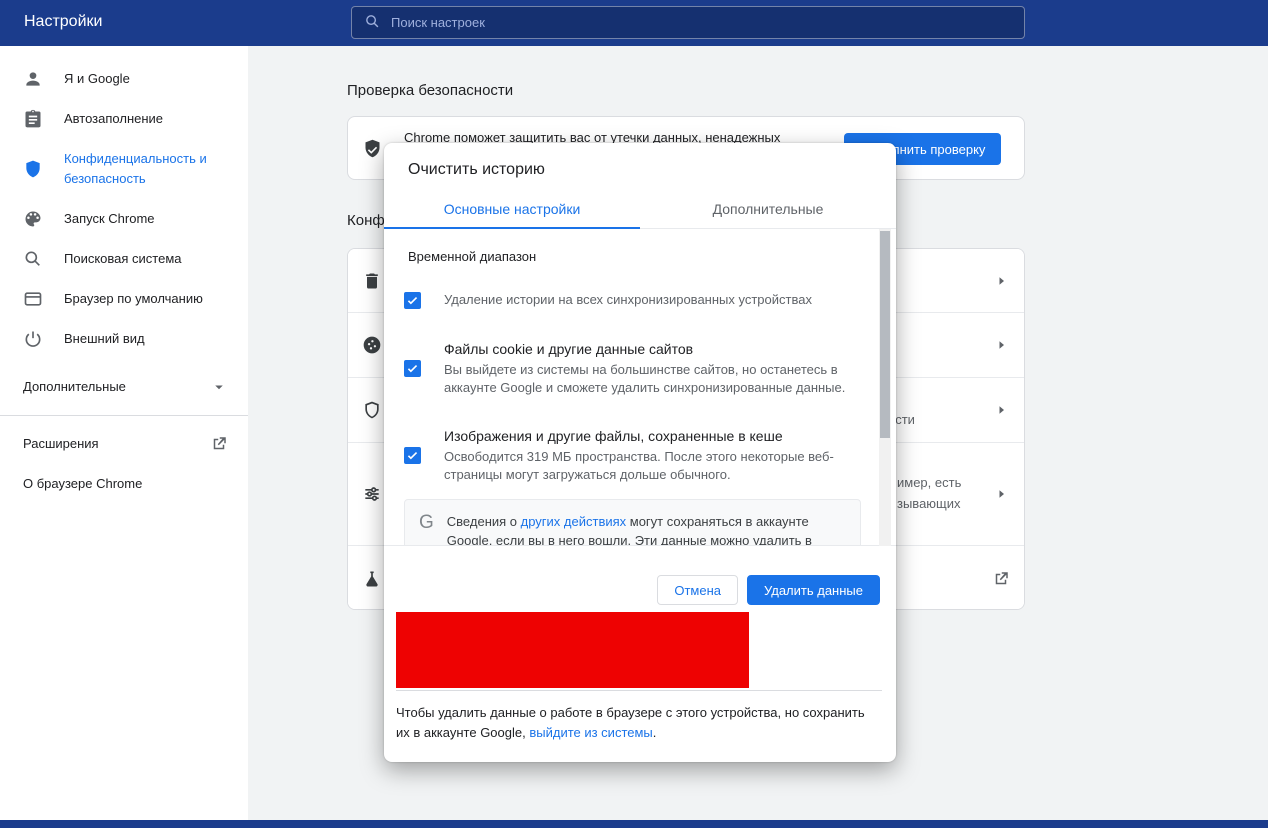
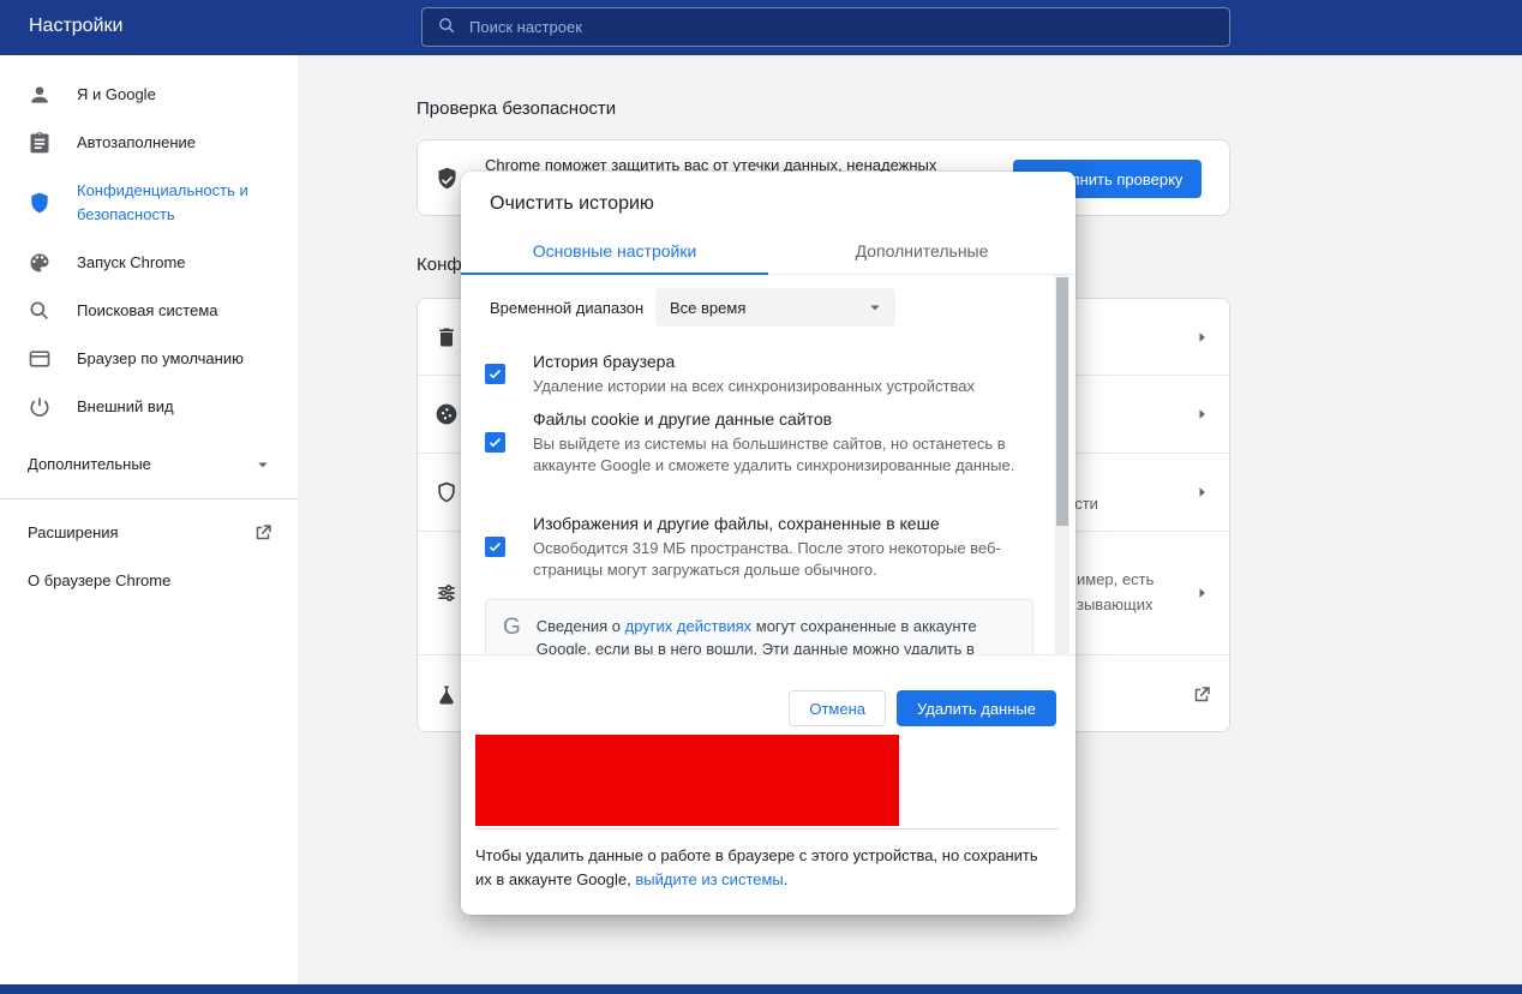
  Настройки
  Поиск настроек
  Я и Google
  Автозаполнение
  Конфиденциальность и безопасность
  Запуск Chrome
  Поисковая система
  Браузер по умолчанию
  Внешний вид
  Дополнительные
  Расширения
  О браузере Chrome
  Проверка безопасности
  Chrome поможет защитить вас от утечки данных, ненадежных
  нить проверку
  сти
  имер, есть
  зывающих
  Очистить историю
  Основные настройки
  Дополнительные
  Временной диапазон
+ Все время
+ История браузера
  Удаление истории на всех синхронизированных устройствах
  Файлы cookie и другие данные сайтов
  Вы выйдете из системы на большинстве сайтов, но останетесь в аккаунте Google и сможете удалить синхронизированные данные.
  Изображения и другие файлы, сохраненные в кеше
  Освободится 319 МБ пространства. После этого некоторые веб-страницы могут загружаться дольше обычного.
  G
- Сведения о других действиях могут сохраняться в аккаунте Google, если вы в него вошли. Эти данные можно удалить в
+ Сведения о других действиях могут сохраненные в аккаунте Google, если вы в него вошли. Эти данные можно удалить в
  Отмена
  Удалить данные
  Чтобы удалить данные о работе в браузере с этого устройства, но сохранить их в аккаунте Google, выйдите из системы.
